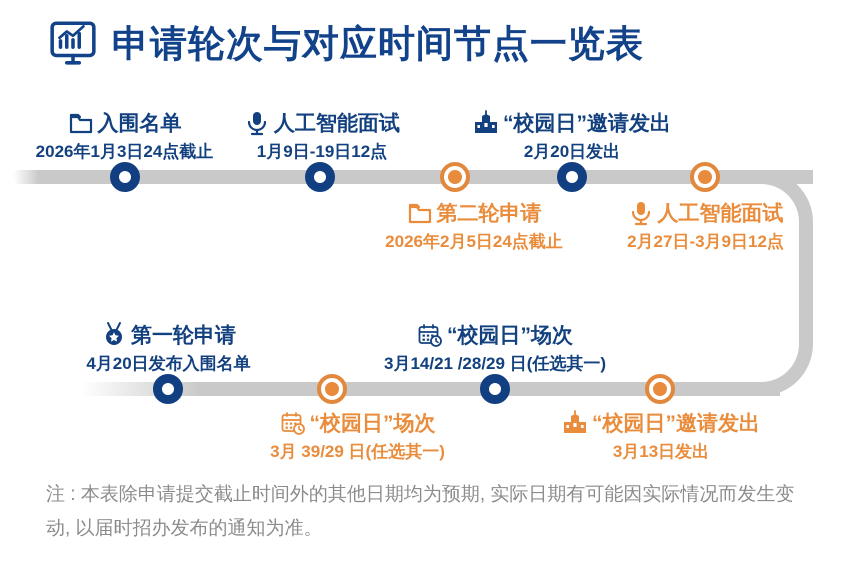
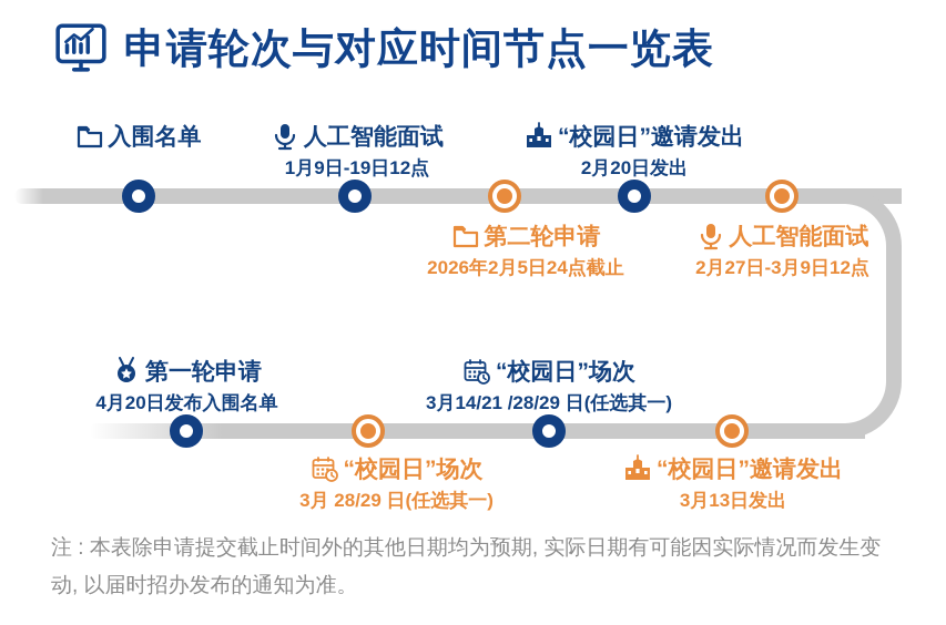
  申请轮次与对应时间节点一览表
  入围名单
- 2026年1月3日24点截止
  人工智能面试
  1月9日-19日12点
  “校园日”邀请发出
  2月20日发出
  第二轮申请
  2026年2月5日24点截止
  人工智能面试
  2月27日-3月9日12点
  第一轮申请
  4月20日发布入围名单
  “校园日”场次
  3月14/21 /28/29 日(任选其一)
  “校园日”场次
- 3月 39/29 日(任选其一)
+ 3月 28/29 日(任选其一)
  “校园日”邀请发出
  3月13日发出
  注 : 本表除申请提交截止时间外的其他日期均为预期, 实际日期有可能因实际情况而发生变动, 以届时招办发布的通知为准。
